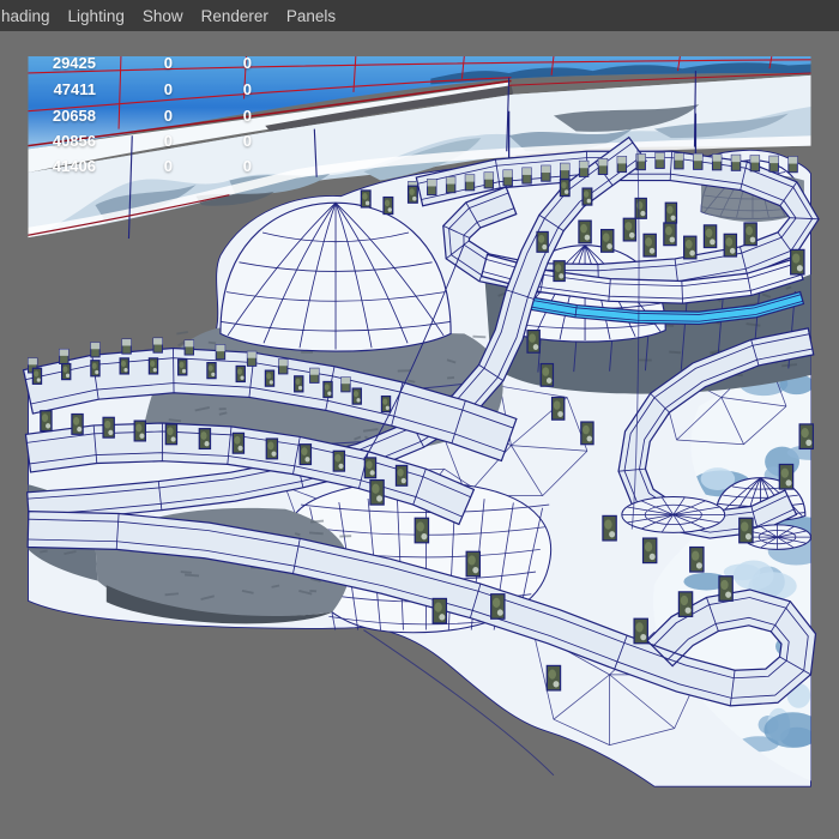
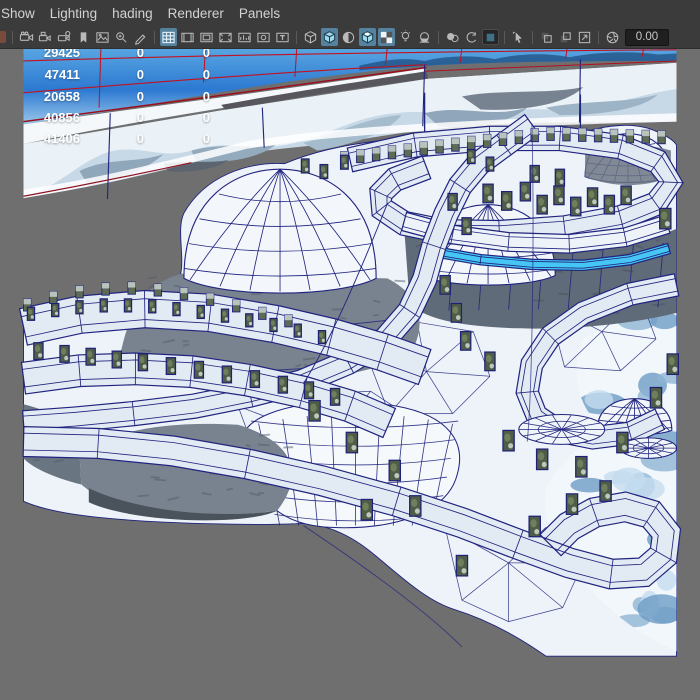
- hading
+ Show
  Lighting
- Show
+ hading
  Renderer
  Panels
+ 0.00
  29425
  0
  0
  47411
  0
  0
  20658
  0
  0
  40856
  0
  0
  41406
  0
  0
